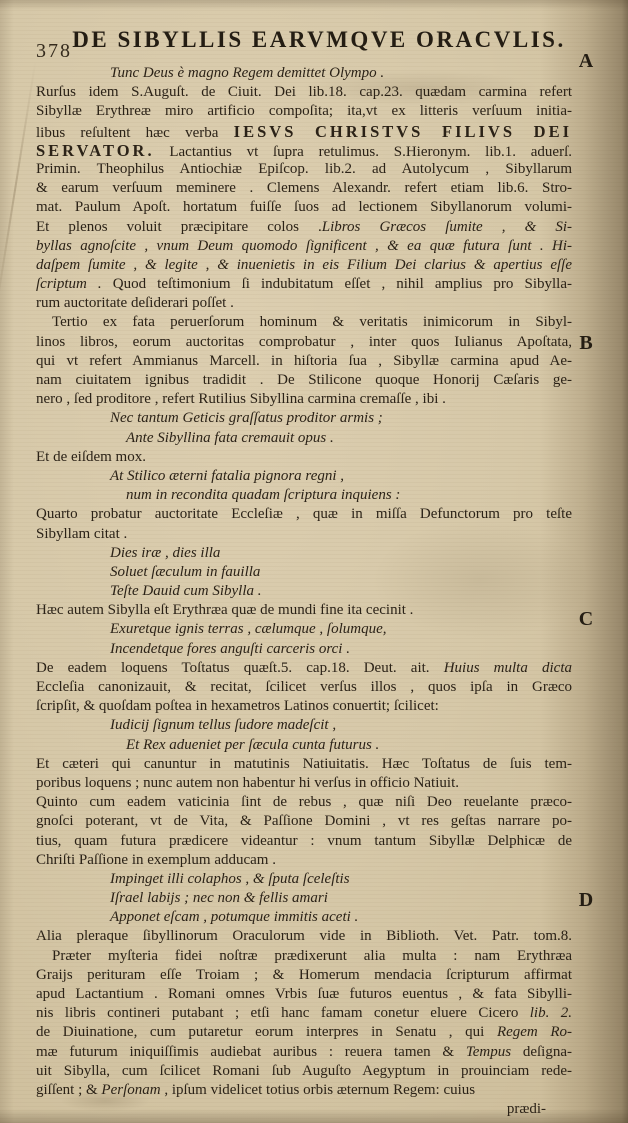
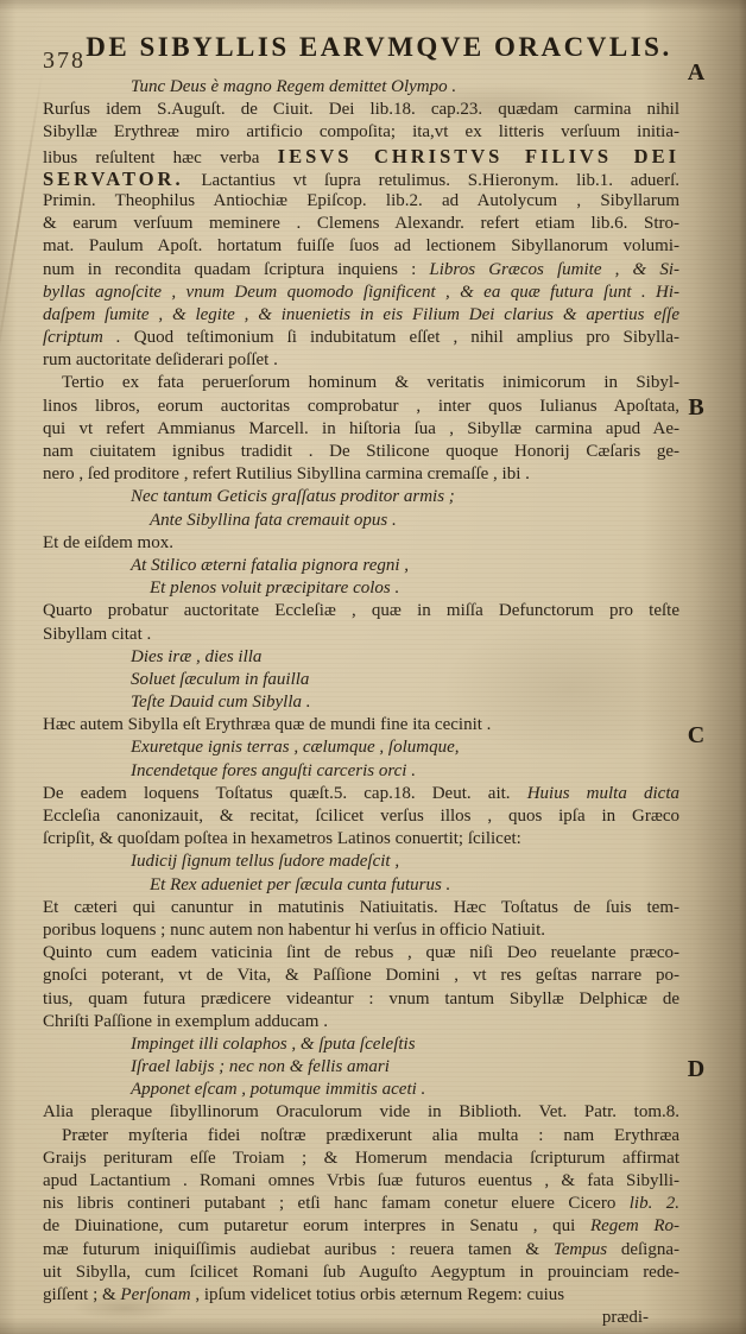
  378
  DE SIBYLLIS EARVMQVE ORACVLIS.
  Tunc Deus è magno Regem demittet Olympo .
- Rurſus idem S.Auguſt. de Ciuit. Dei lib.18. cap.23. quædam carmina refert
+ Rurſus idem S.Auguſt. de Ciuit. Dei lib.18. cap.23. quædam carmina nihil
  Sibyllæ Erythreæ miro artificio compoſita; ita,vt ex litteris verſuum initia-
  libus reſultent hæc verba IESVS CHRISTVS FILIVS DEI
  SERVATOR. Lactantius vt ſupra retulimus. S.Hieronym. lib.1. aduerſ.
  Primin. Theophilus Antiochiæ Epiſcop. lib.2. ad Autolycum , Sibyllarum
  & earum verſuum meminere . Clemens Alexandr. refert etiam lib.6. Stro-
  mat. Paulum Apoſt. hortatum fuiſſe ſuos ad lectionem Sibyllanorum volumi-
- Et plenos voluit præcipitare colos .Libros Græcos ſumite , & Si-
+ num in recondita quadam ſcriptura inquiens : Libros Græcos ſumite , & Si-
  byllas agnoſcite , vnum Deum quomodo ſignificent , & ea quæ futura ſunt . Hi-
  daſpem ſumite , & legite , & inuenietis in eis Filium Dei clarius & apertius eſſe
  ſcriptum . Quod teſtimonium ſi indubitatum eſſet , nihil amplius pro Sibylla-
  rum auctoritate deſiderari poſſet .
  Tertio ex fata peruerſorum hominum & veritatis inimicorum in Sibyl-
  linos libros, eorum auctoritas comprobatur , inter quos Iulianus Apoſtata,
  qui vt refert Ammianus Marcell. in hiſtoria ſua , Sibyllæ carmina apud Ae-
  nam ciuitatem ignibus tradidit . De Stilicone quoque Honorij Cæſaris ge-
  nero , ſed proditore , refert Rutilius Sibyllina carmina cremaſſe , ibi .
  Nec tantum Geticis graſſatus proditor armis ;
  Ante Sibyllina fata cremauit opus .
  Et de eiſdem mox.
  At Stilico æterni fatalia pignora regni ,
- num in recondita quadam ſcriptura inquiens :
+ Et plenos voluit præcipitare colos .
  Quarto probatur auctoritate Eccleſiæ , quæ in miſſa Defunctorum pro teſte
  Sibyllam citat .
  Dies iræ , dies illa
  Soluet ſæculum in fauilla
  Teſte Dauid cum Sibylla .
  Hæc autem Sibylla eſt Erythræa quæ de mundi fine ita cecinit .
  Exuretque ignis terras , cælumque , ſolumque,
  Incendetque fores anguſti carceris orci .
  De eadem loquens Toſtatus quæſt.5. cap.18. Deut. ait. Huius multa dicta
  Eccleſia canonizauit, & recitat, ſcilicet verſus illos , quos ipſa in Græco
  ſcripſit, & quoſdam poſtea in hexametros Latinos conuertit; ſcilicet:
  Iudicij ſignum tellus ſudore madeſcit ,
  Et Rex adueniet per ſæcula cunta futurus .
  Et cæteri qui canuntur in matutinis Natiuitatis. Hæc Toſtatus de ſuis tem-
  poribus loquens ; nunc autem non habentur hi verſus in officio Natiuit.
  Quinto cum eadem vaticinia ſint de rebus , quæ niſi Deo reuelante præco-
  gnoſci poterant, vt de Vita, & Paſſione Domini , vt res geſtas narrare po-
  tius, quam futura prædicere videantur : vnum tantum Sibyllæ Delphicæ de
  Chriſti Paſſione in exemplum adducam .
  Impinget illi colaphos , & ſputa ſceleſtis
  Iſrael labijs ; nec non & fellis amari
  Apponet eſcam , potumque immitis aceti .
  Alia pleraque ſibyllinorum Oraculorum vide in Biblioth. Vet. Patr. tom.8.
  Præter myſteria fidei noſtræ prædixerunt alia multa : nam Erythræa
  Graijs perituram eſſe Troiam ; & Homerum mendacia ſcripturum affirmat
  apud Lactantium . Romani omnes Vrbis ſuæ futuros euentus , & fata Sibylli-
  nis libris contineri putabant ; etſi hanc famam conetur eluere Cicero lib. 2.
  de Diuinatione, cum putaretur eorum interpres in Senatu , qui Regem Ro-
  mæ futurum iniquiſſimis audiebat auribus : reuera tamen & Tempus deſigna-
  uit Sibylla, cum ſcilicet Romani ſub Auguſto Aegyptum in prouinciam rede-
  giſſent ; & Perſonam , ipſum videlicet totius orbis æternum Regem: cuius
  prædi-
  A
  B
  C
  D
